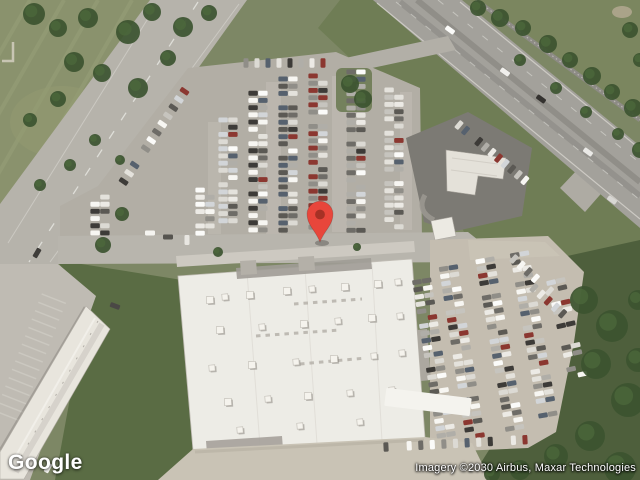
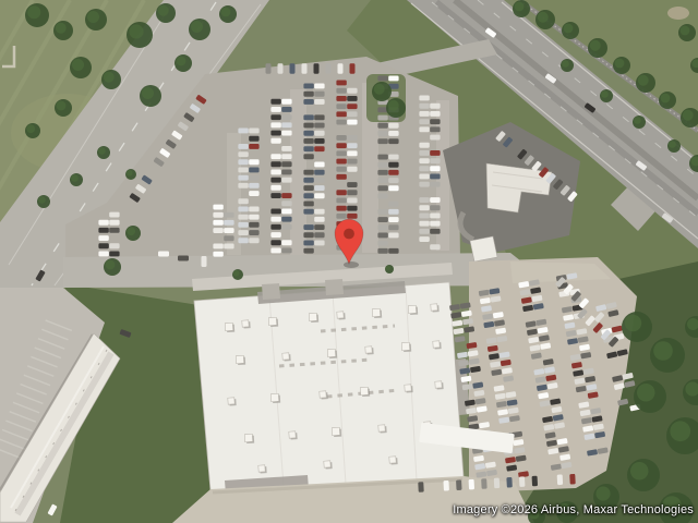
- Google
- Imagery ©2030 Airbus, Maxar Technologies
+ Imagery ©2026 Airbus, Maxar Technologies
